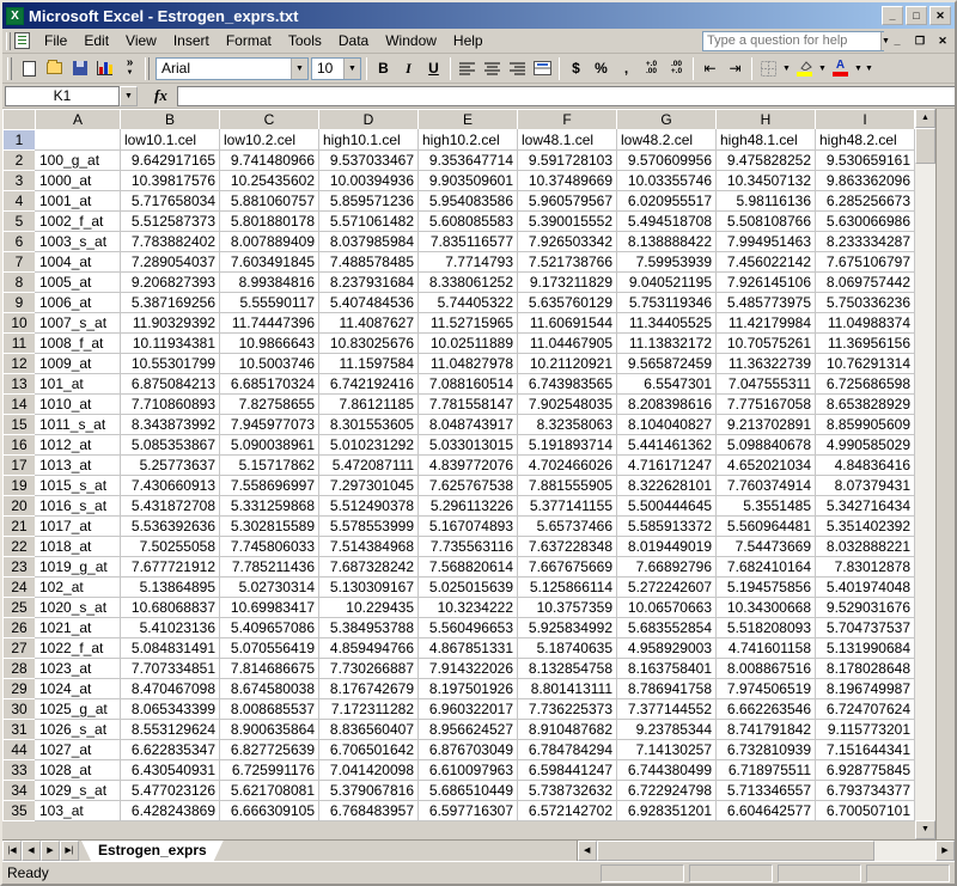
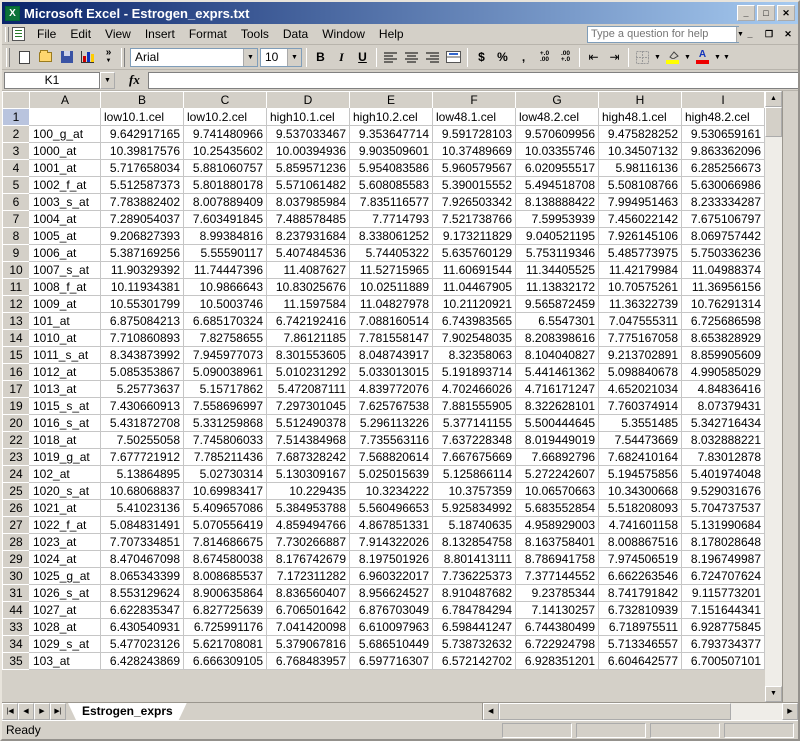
  X
  Microsoft Excel - Estrogen_exprs.txt
  _
  □
  ✕
  File
  Edit
  View
  Insert
  Format
  Tools
  Data
  Window
  Help
  Type a question for help
  _
  ❐
  ✕
  »
  Arial
  10
  B
  I
  U
  $
  %
  ,
  ⇤
  ⇥
  A
  K1
  fx
  	A	B	C	D	E	F	G	H	I
  1		low10.1.cel	low10.2.cel	high10.1.cel	high10.2.cel	low48.1.cel	low48.2.cel	high48.1.cel	high48.2.cel
  2	100_g_at	9.642917165	9.741480966	9.537033467	9.353647714	9.591728103	9.570609956	9.475828252	9.530659161
  3	1000_at	10.39817576	10.25435602	10.00394936	9.903509601	10.37489669	10.03355746	10.34507132	9.863362096
  4	1001_at	5.717658034	5.881060757	5.859571236	5.954083586	5.960579567	6.020955517	5.98116136	6.285256673
  5	1002_f_at	5.512587373	5.801880178	5.571061482	5.608085583	5.390015552	5.494518708	5.508108766	5.630066986
  6	1003_s_at	7.783882402	8.007889409	8.037985984	7.835116577	7.926503342	8.138888422	7.994951463	8.233334287
  7	1004_at	7.289054037	7.603491845	7.488578485	7.7714793	7.521738766	7.59953939	7.456022142	7.675106797
  8	1005_at	9.206827393	8.99384816	8.237931684	8.338061252	9.173211829	9.040521195	7.926145106	8.069757442
  9	1006_at	5.387169256	5.55590117	5.407484536	5.74405322	5.635760129	5.753119346	5.485773975	5.750336236
  10	1007_s_at	11.90329392	11.74447396	11.4087627	11.52715965	11.60691544	11.34405525	11.42179984	11.04988374
  11	1008_f_at	10.11934381	10.9866643	10.83025676	10.02511889	11.04467905	11.13832172	10.70575261	11.36956156
  12	1009_at	10.55301799	10.5003746	11.1597584	11.04827978	10.21120921	9.565872459	11.36322739	10.76291314
  13	101_at	6.875084213	6.685170324	6.742192416	7.088160514	6.743983565	6.5547301	7.047555311	6.725686598
  14	1010_at	7.710860893	7.82758655	7.86121185	7.781558147	7.902548035	8.208398616	7.775167058	8.653828929
  15	1011_s_at	8.343873992	7.945977073	8.301553605	8.048743917	8.32358063	8.104040827	9.213702891	8.859905609
  16	1012_at	5.085353867	5.090038961	5.010231292	5.033013015	5.191893714	5.441461362	5.098840678	4.990585029
  17	1013_at	5.25773637	5.15717862	5.472087111	4.839772076	4.702466026	4.716171247	4.652021034	4.84836416
  19	1015_s_at	7.430660913	7.558696997	7.297301045	7.625767538	7.881555905	8.322628101	7.760374914	8.07379431
  20	1016_s_at	5.431872708	5.331259868	5.512490378	5.296113226	5.377141155	5.500444645	5.3551485	5.342716434
- 21	1017_at	5.536392636	5.302815589	5.578553999	5.167074893	5.65737466	5.585913372	5.560964481	5.351402392
  22	1018_at	7.50255058	7.745806033	7.514384968	7.735563116	7.637228348	8.019449019	7.54473669	8.032888221
  23	1019_g_at	7.677721912	7.785211436	7.687328242	7.568820614	7.667675669	7.66892796	7.682410164	7.83012878
  24	102_at	5.13864895	5.02730314	5.130309167	5.025015639	5.125866114	5.272242607	5.194575856	5.401974048
  25	1020_s_at	10.68068837	10.69983417	10.229435	10.3234222	10.3757359	10.06570663	10.34300668	9.529031676
  26	1021_at	5.41023136	5.409657086	5.384953788	5.560496653	5.925834992	5.683552854	5.518208093	5.704737537
  27	1022_f_at	5.084831491	5.070556419	4.859494766	4.867851331	5.18740635	4.958929003	4.741601158	5.131990684
  28	1023_at	7.707334851	7.814686675	7.730266887	7.914322026	8.132854758	8.163758401	8.008867516	8.178028648
  29	1024_at	8.470467098	8.674580038	8.176742679	8.197501926	8.801413111	8.786941758	7.974506519	8.196749987
  30	1025_g_at	8.065343399	8.008685537	7.172311282	6.960322017	7.736225373	7.377144552	6.662263546	6.724707624
  31	1026_s_at	8.553129624	8.900635864	8.836560407	8.956624527	8.910487682	9.23785344	8.741791842	9.115773201
  44	1027_at	6.622835347	6.827725639	6.706501642	6.876703049	6.784784294	7.14130257	6.732810939	7.151644341
  33	1028_at	6.430540931	6.725991176	7.041420098	6.610097963	6.598441247	6.744380499	6.718975511	6.928775845
  34	1029_s_at	5.477023126	5.621708081	5.379067816	5.686510449	5.738732632	6.722924798	5.713346557	6.793734377
  35	103_at	6.428243869	6.666309105	6.768483957	6.597716307	6.572142702	6.928351201	6.604642577	6.700507101
  Estrogen_exprs
  Ready
